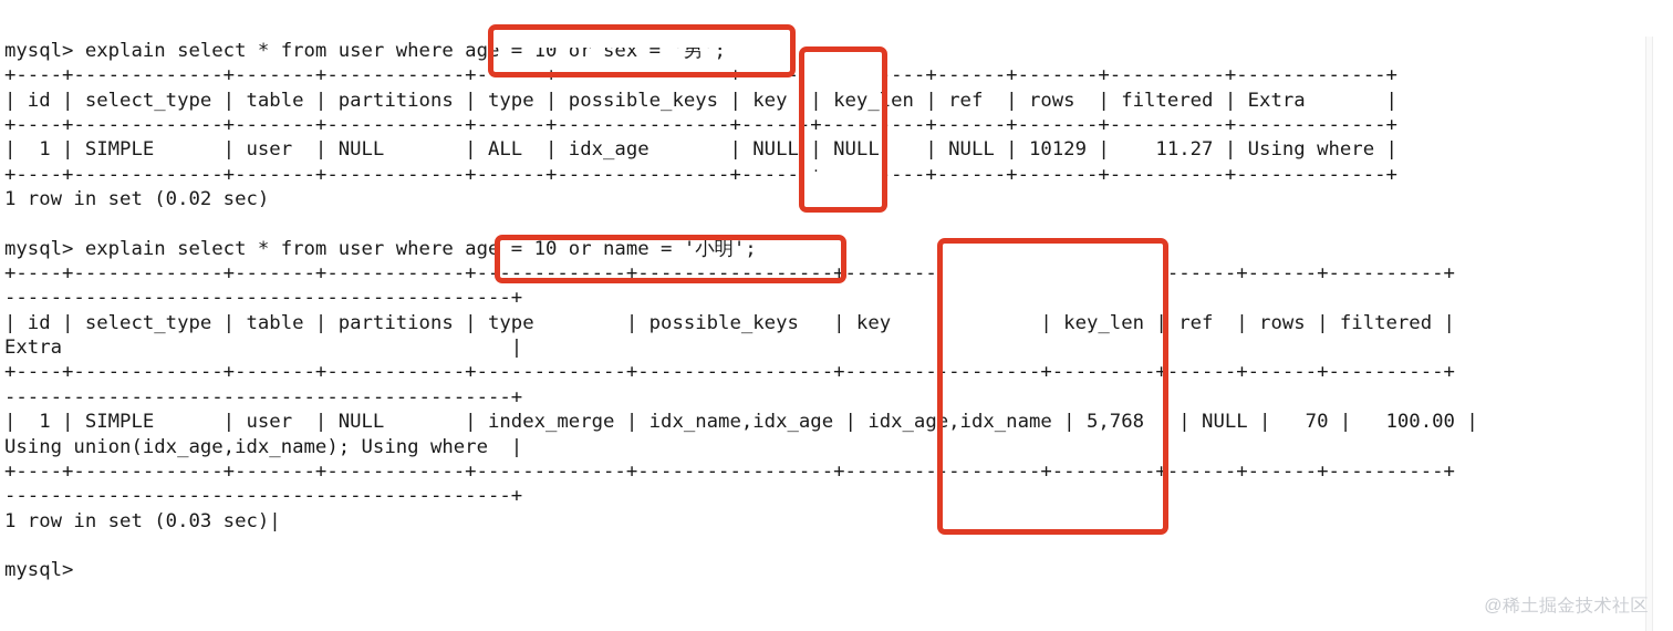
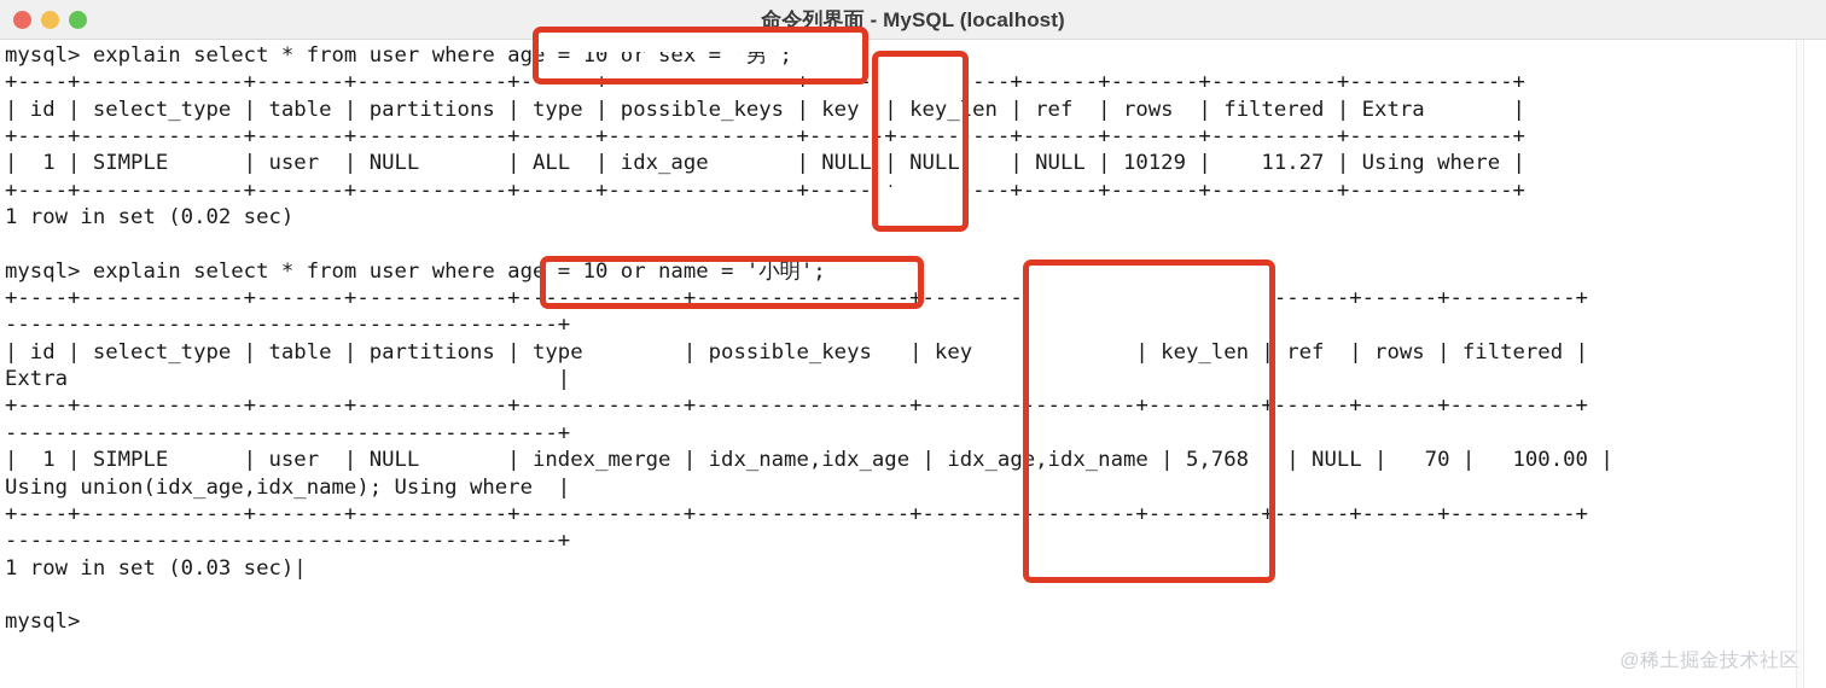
+ 命令列界面 - MySQL (localhost)
  mysql> explain select * from user where age = 10 or sex = '男';
  +----+-------------+-------+------------+------+---------------+---------+------+-------+----------+-------------+
  | id | select_type | table | partitions | type | possible_keys | key | key_len | ref | rows | filtered | Extra |
  +----+-------------+-------+------------+------+---------------+------+---------+------+-------+----------+-------------+
  | 1 | SIMPLE | user | NULL | ALL | idx_age | NULL | NULL | NULL | 10129 | 11.27 | Using where |
  +----+-------------+-------+------------+------+---------------+---------+------+-------+----------+-------------+
  1 row in set (0.02 sec)
  mysql> explain select * from user where age = 10 or name = '小明';
  +----+-------------+-------+------------+-------------+-----------------+--------------+------+----------+
  --------------------------------------------+
  | id | select_type | table | partitions | type | possible_keys | key | key_len | ref | rows | filtered |
  Extra |
  +----+-------------+-------+------------+-------------+-----------------+-----------------+---------+------+------+----------+
  --------------------------------------------+
  | 1 | SIMPLE | user | NULL | index_merge | idx_name,idx_age | idx_age,idx_name | 5,768 | NULL | 70 | 100.00 |
  Using union(idx_age,idx_name); Using where |
  +----+-------------+-------+------------+-------------+-----------------+-----------------+---------+------+------+----------+
  --------------------------------------------+
  1 row in set (0.03 sec)|
  mysql>
  @稀土掘金技术社区
